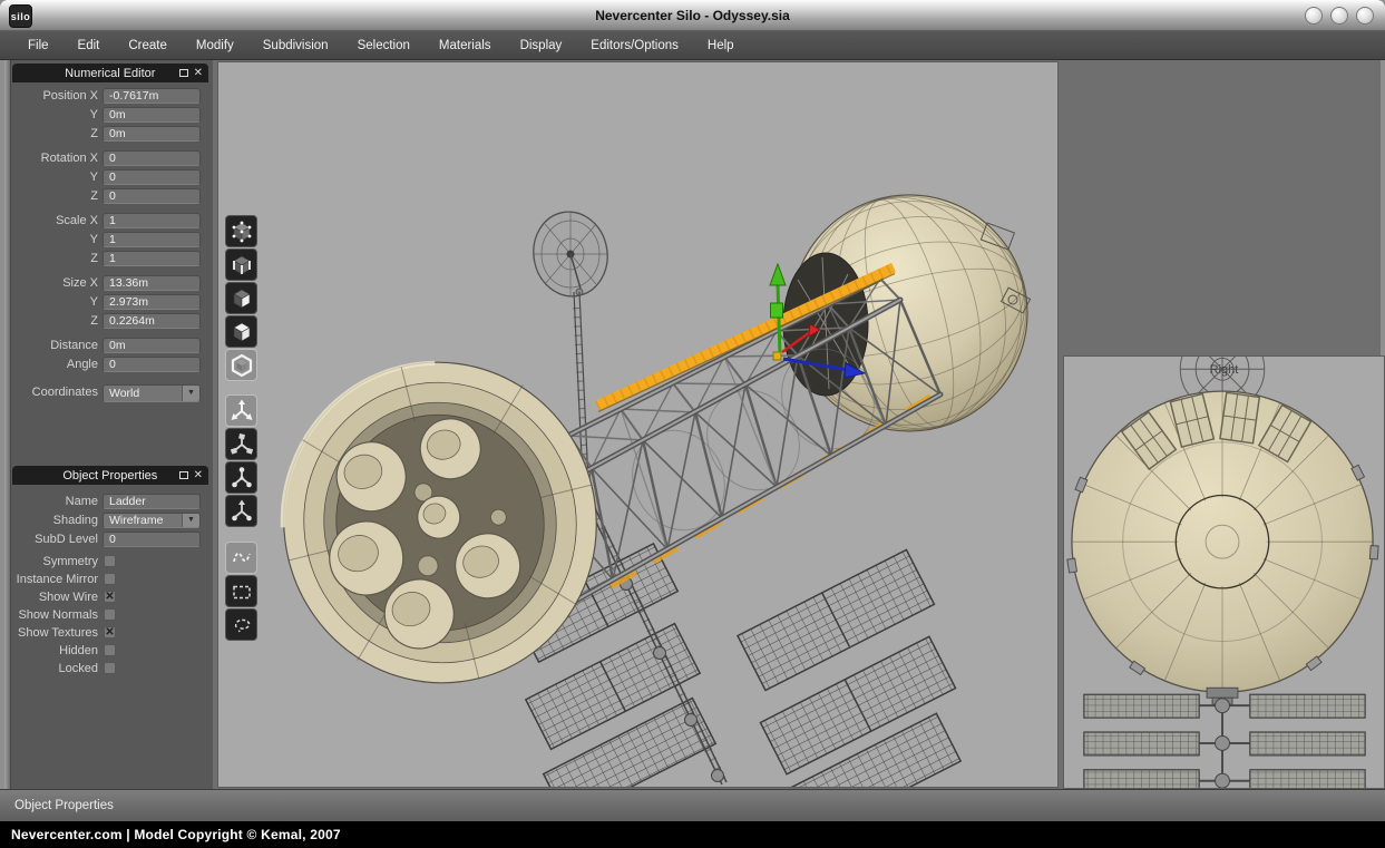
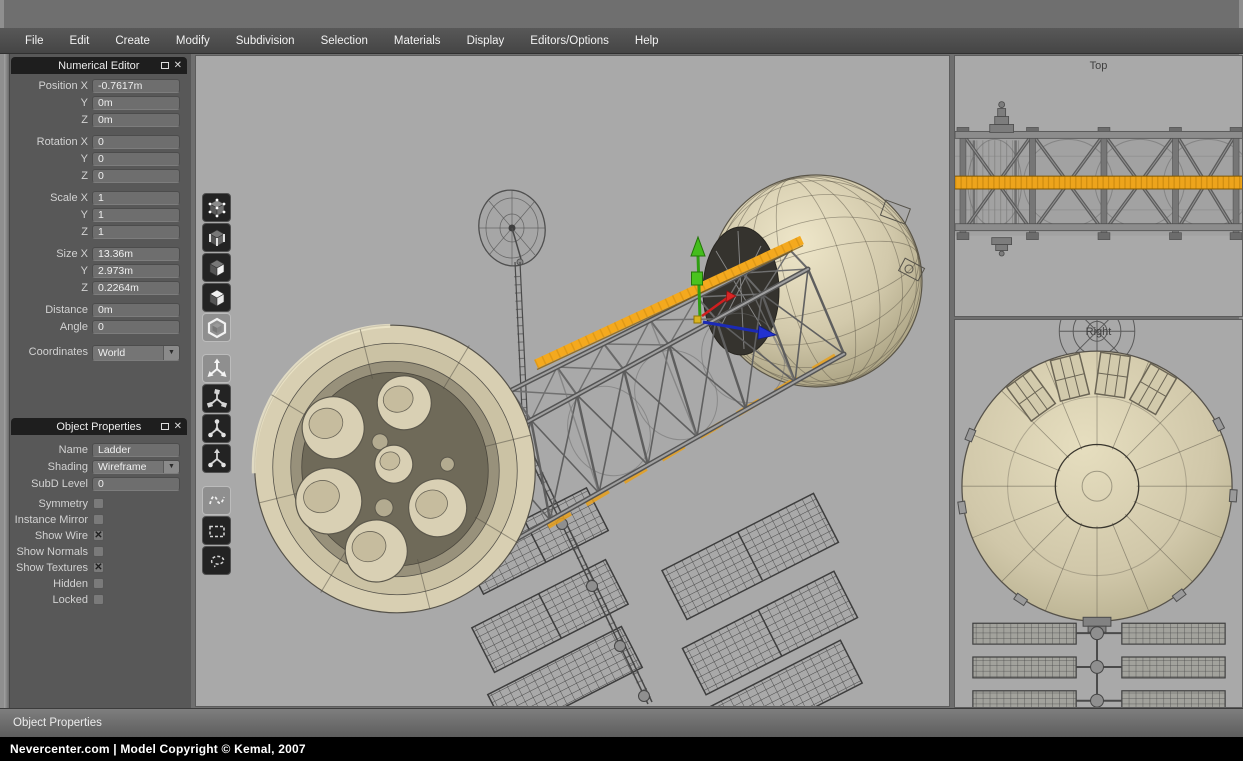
- silo
- Nevercenter Silo - Odyssey.sia
  File
  Edit
  Create
  Modify
  Subdivision
  Selection
  Materials
  Display
  Editors/Options
  Help
  Numerical Editor
  ✕
  Position X
  -0.7617m
  Y
  0m
  Z
  0m
  Rotation X
  0
  Y
  0
  Z
  0
  Scale X
  1
  Y
  1
  Z
  1
  Size X
  13.36m
  Y
  2.973m
  Z
  0.2264m
  Distance
  0m
  Angle
  0
  Coordinates
  World
  Object Properties
  ✕
  Name
  Ladder
  Shading
  Wireframe
  SubD Level
  0
  Symmetry
  Instance Mirror
  Show Wire
  ✕
  Show Normals
  Show Textures
  ✕
  Hidden
  Locked
+ Top
  Right
  Object Properties
  Nevercenter.com | Model Copyright © Kemal, 2007
